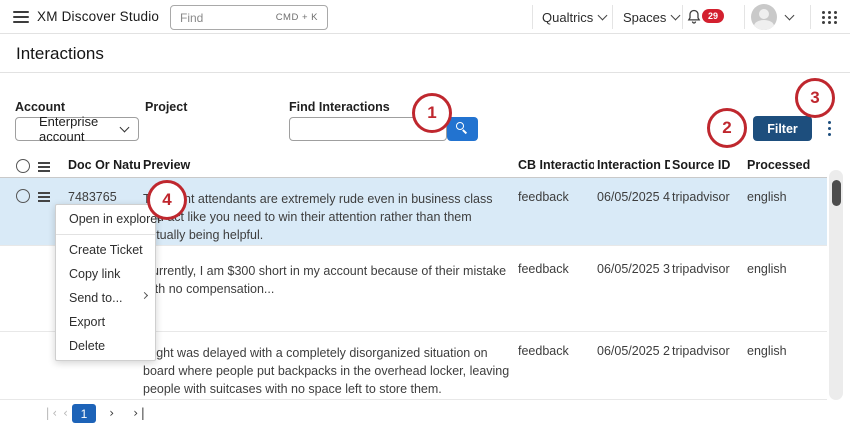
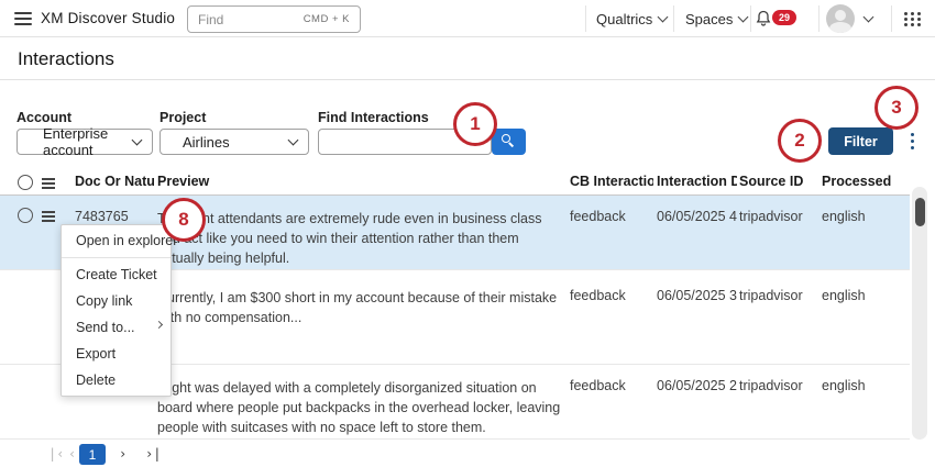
  XM Discover Studio
  Find
  CMD + K
  Qualtrics
  Spaces
  29
  Interactions
  Account
  Enterprise account
  Project
+ Airlines
  Find Interactions
  Filter
  Preview
  CB Interactio
  Interaction D
  Source ID
  7483765
  ht attendants are extremely rude even in business class t like you need to win their attention rather than them tually being helpful.
  feedback
  06/05/2025 4
  tripadvisor
  english
  rrently, I am $300 short in my account because of their mistake th no compensation...
  feedback
  06/05/2025 3
  tripadvisor
  english
  ght was delayed with a completely disorganized situation on board where people put backpacks in the overhead locker, leaving people with suitcases with no space left to store them.
  feedback
  06/05/2025 2
  tripadvisor
  english
  Open in explorer
  Create Ticket
  Copy link
  Send to...
  Export
  Delete
  1
  2
  3
- 4
+ 8
  |‹
  ‹
  1
  ›
  ›|
